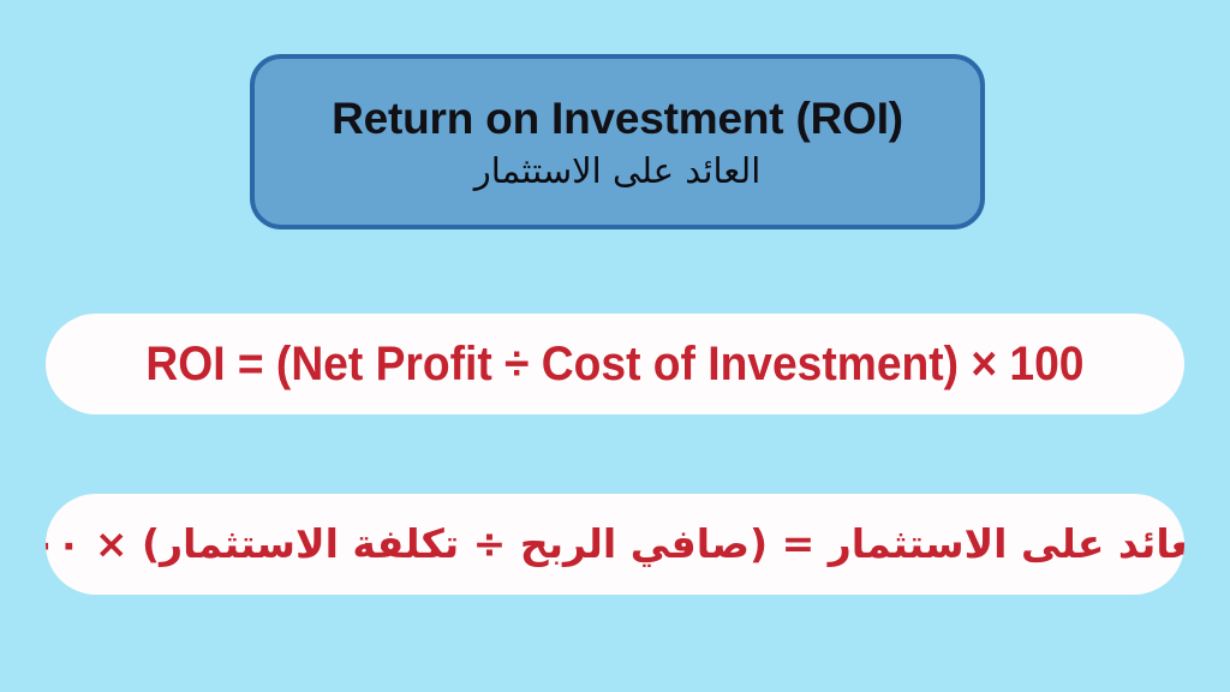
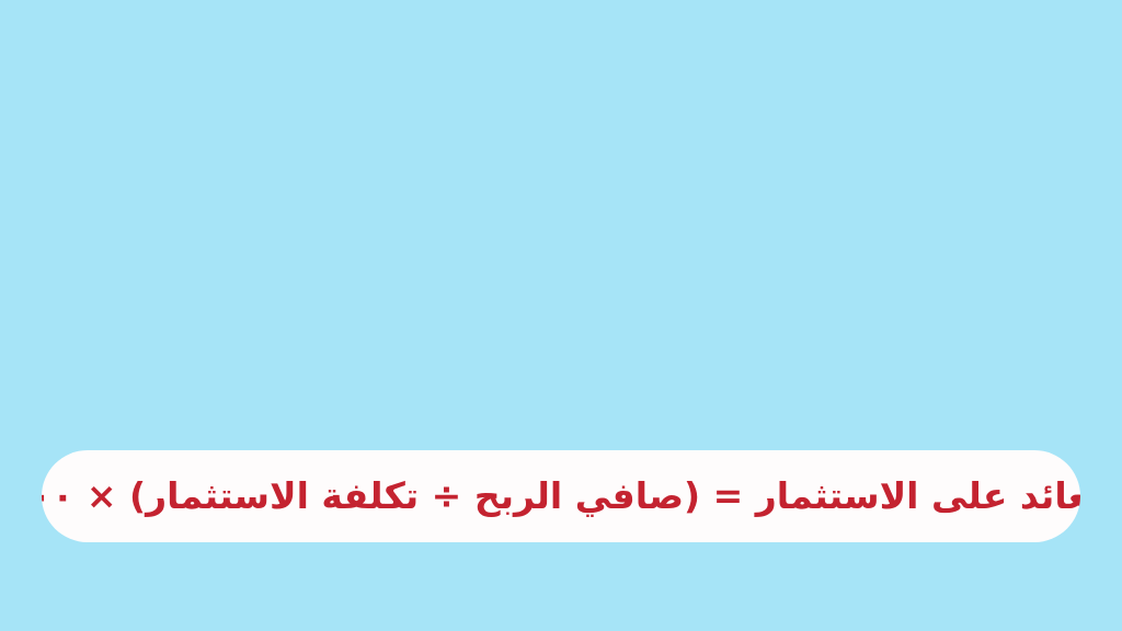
- Return on Investment (ROI)
- العائد على الاستثمار
- ROI = (Net Profit ÷ Cost of Investment) × 100
  عائد على الاستثمار = (صافي الربح ÷ تكلفة الاستثمار) × ٠٠
